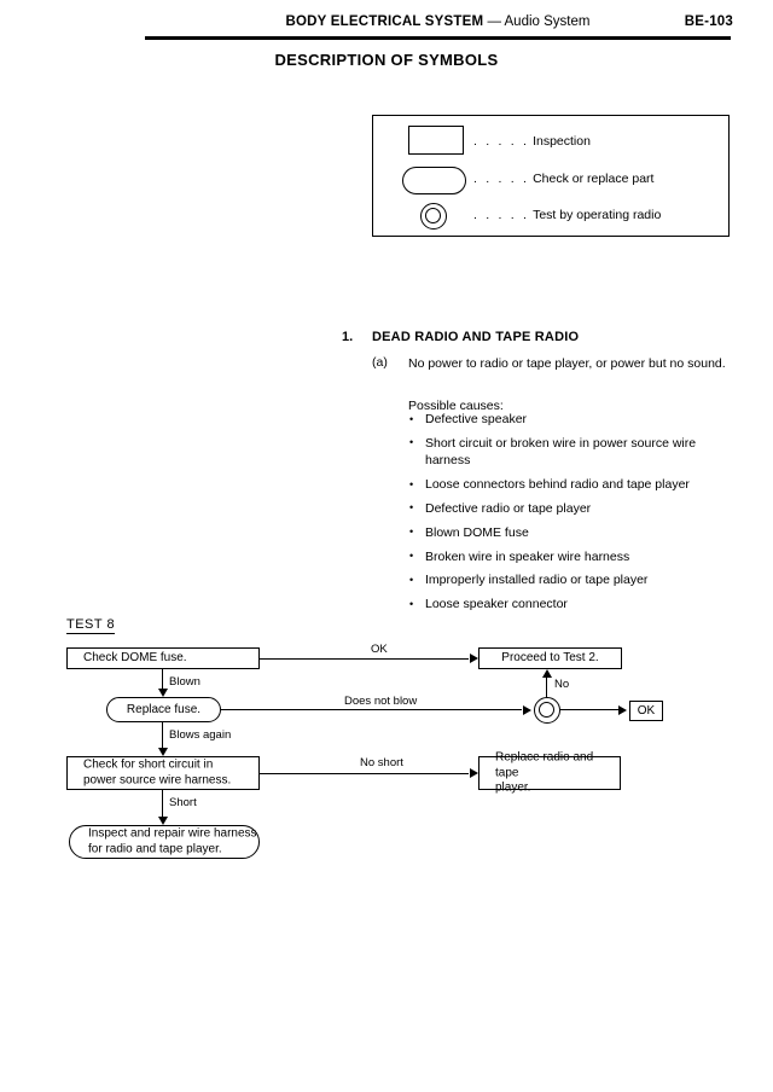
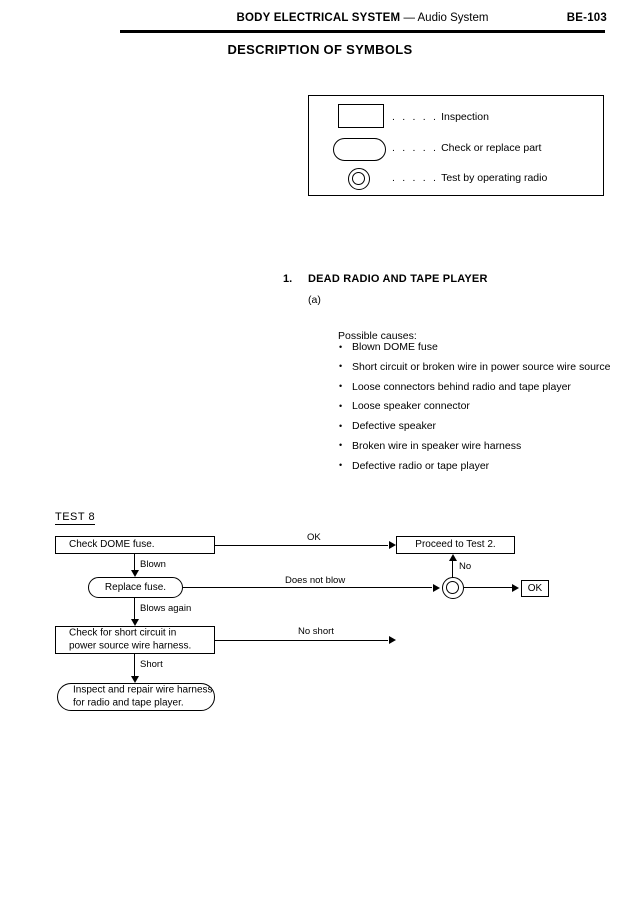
  BODY ELECTRICAL SYSTEM — Audio System
  BE-103
  DESCRIPTION OF SYMBOLS
  . . . . . Inspection
  . . . . . Check or replace part
  . . . . . Test by operating radio
  1.
- DEAD RADIO AND TAPE RADIO
+ DEAD RADIO AND TAPE PLAYER
  (a)
- No power to radio or tape player, or power but no sound.
  Possible causes:
- Defective speaker
+ Blown DOME fuse
- Short circuit or broken wire in power source wire harness
+ Short circuit or broken wire in power source wire source
  Loose connectors behind radio and tape player
- Defective radio or tape player
+ Loose speaker connector
- Blown DOME fuse
+ Defective speaker
  Broken wire in speaker wire harness
- Improperly installed radio or tape player
- Loose speaker connector
+ Defective radio or tape player
  TEST 8
  Check DOME fuse.
  OK
  Proceed to Test 2.
  Blown
  Replace fuse.
  Does not blow
  No
  OK
  Blows again
  Check for short circuit in
  power source wire harness.
  No short
- Replace radio and tape
- player.
  Short
  Inspect and repair wire harness
  for radio and tape player.
